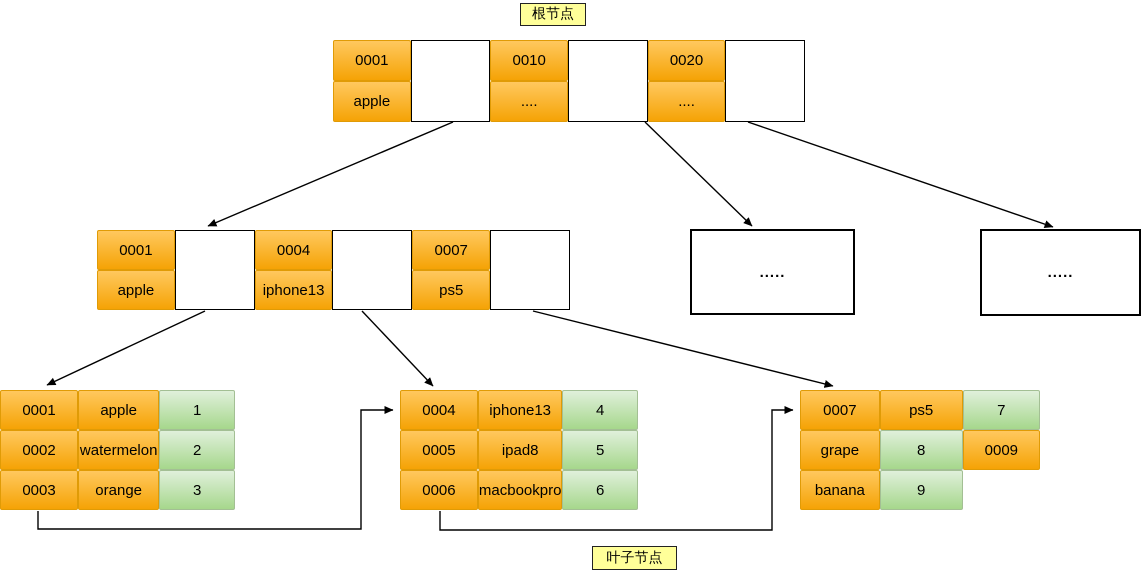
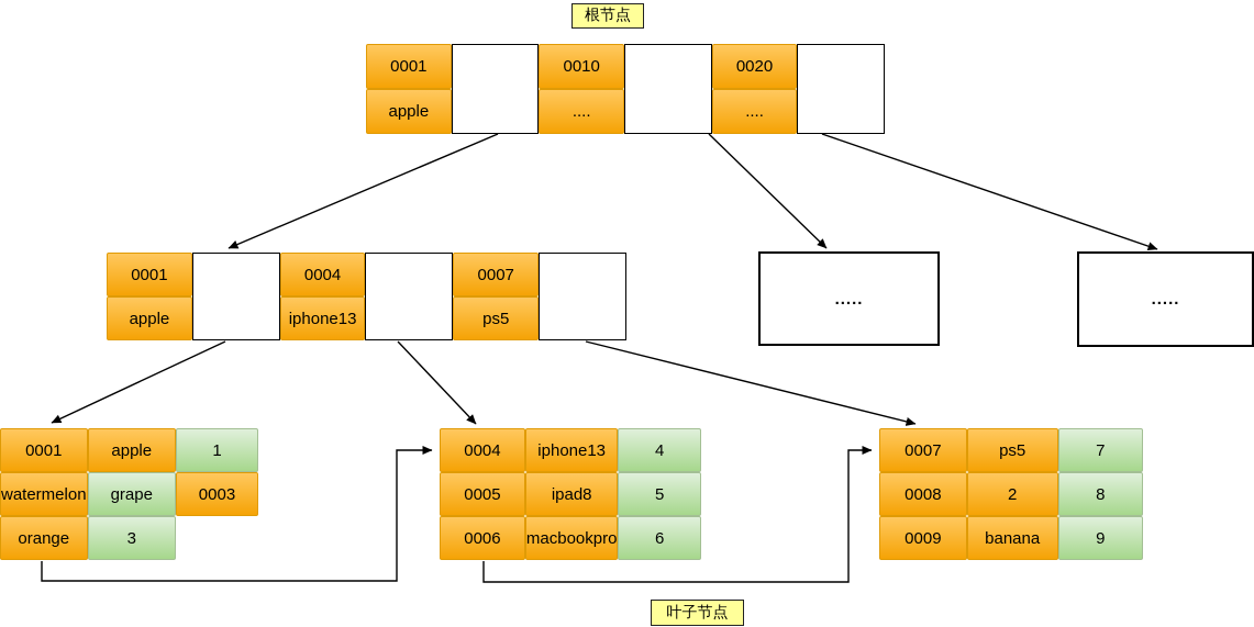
  根节点
  0001
  apple
  0010
  ....
  0020
  ....
  0001
  apple
  0004
  iphone13
  0007
  ps5
  .....
  .....
  0001
  apple
  1
- 0002
  watermelon
- 2
+ grape
  0003
  orange
  3
  0004
  iphone13
  4
  0005
  ipad8
  5
  0006
  macbookpro
  6
  0007
  ps5
  7
+ 0008
- grape
+ 2
  8
  0009
  banana
  9
  叶子节点
